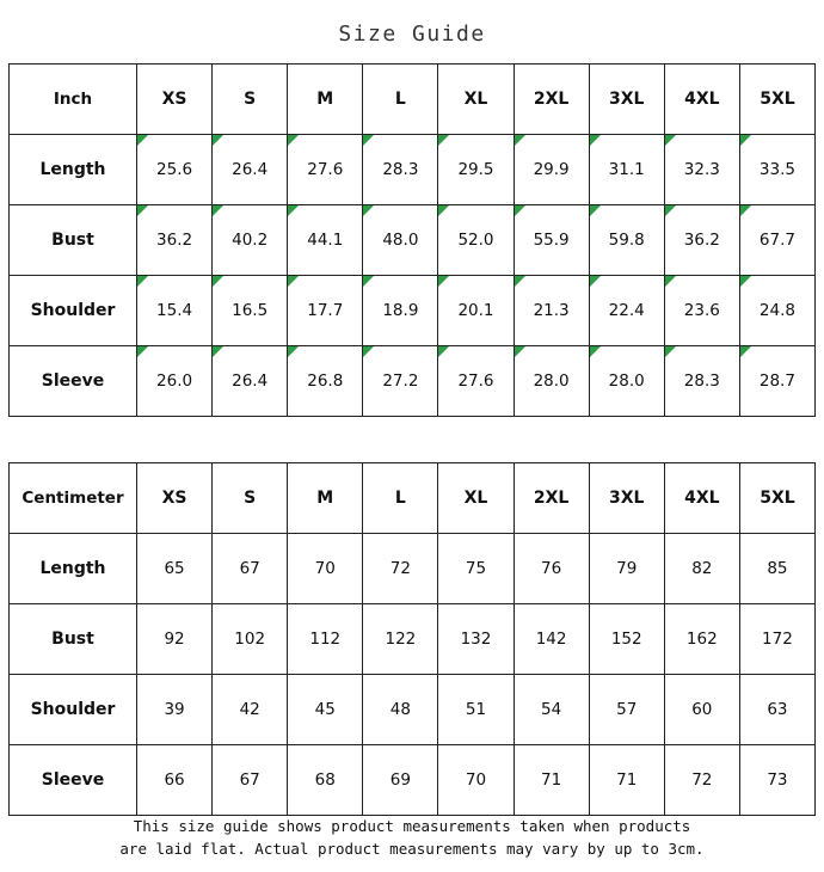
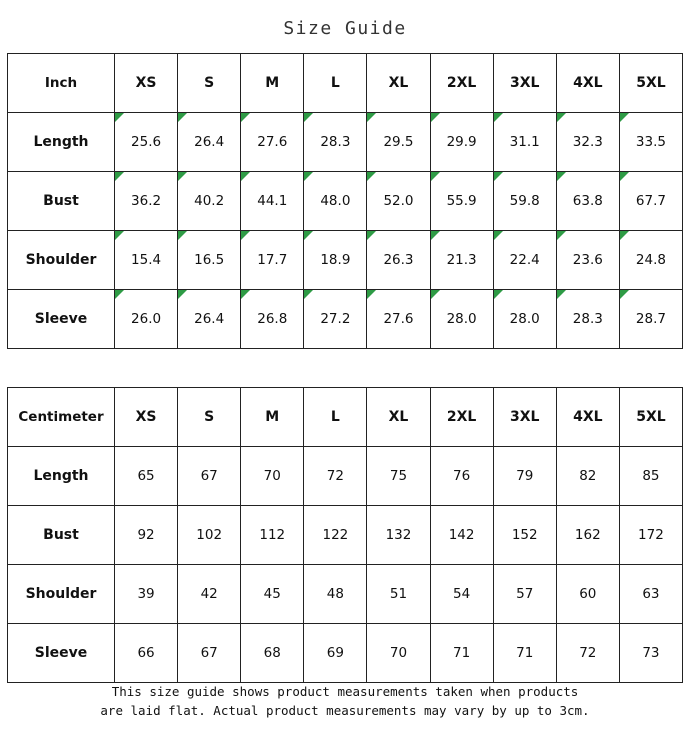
  Size Guide
  Inch	XS	S	M	L	XL	2XL	3XL	4XL	5XL
  Length	25.6	26.4	27.6	28.3	29.5	29.9	31.1	32.3	33.5
- Bust	36.2	40.2	44.1	48.0	52.0	55.9	59.8	36.2	67.7
+ Bust	36.2	40.2	44.1	48.0	52.0	55.9	59.8	63.8	67.7
- Shoulder	15.4	16.5	17.7	18.9	20.1	21.3	22.4	23.6	24.8
+ Shoulder	15.4	16.5	17.7	18.9	26.3	21.3	22.4	23.6	24.8
  Sleeve	26.0	26.4	26.8	27.2	27.6	28.0	28.0	28.3	28.7
  Centimeter	XS	S	M	L	XL	2XL	3XL	4XL	5XL
  Length	65	67	70	72	75	76	79	82	85
  Bust	92	102	112	122	132	142	152	162	172
  Shoulder	39	42	45	48	51	54	57	60	63
  Sleeve	66	67	68	69	70	71	71	72	73
  This size guide shows product measurements taken when products
  are laid flat. Actual product measurements may vary by up to 3cm.
